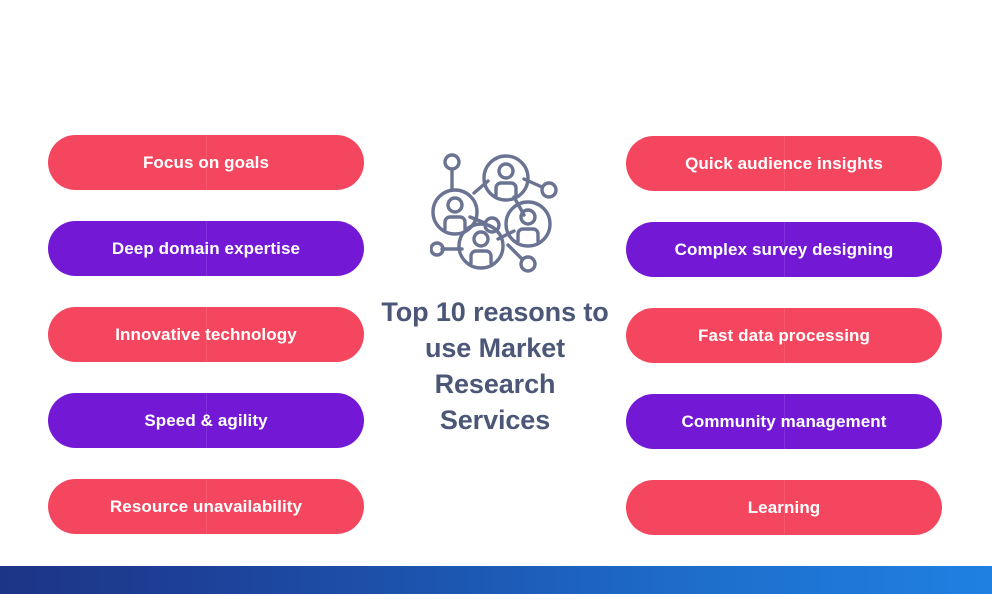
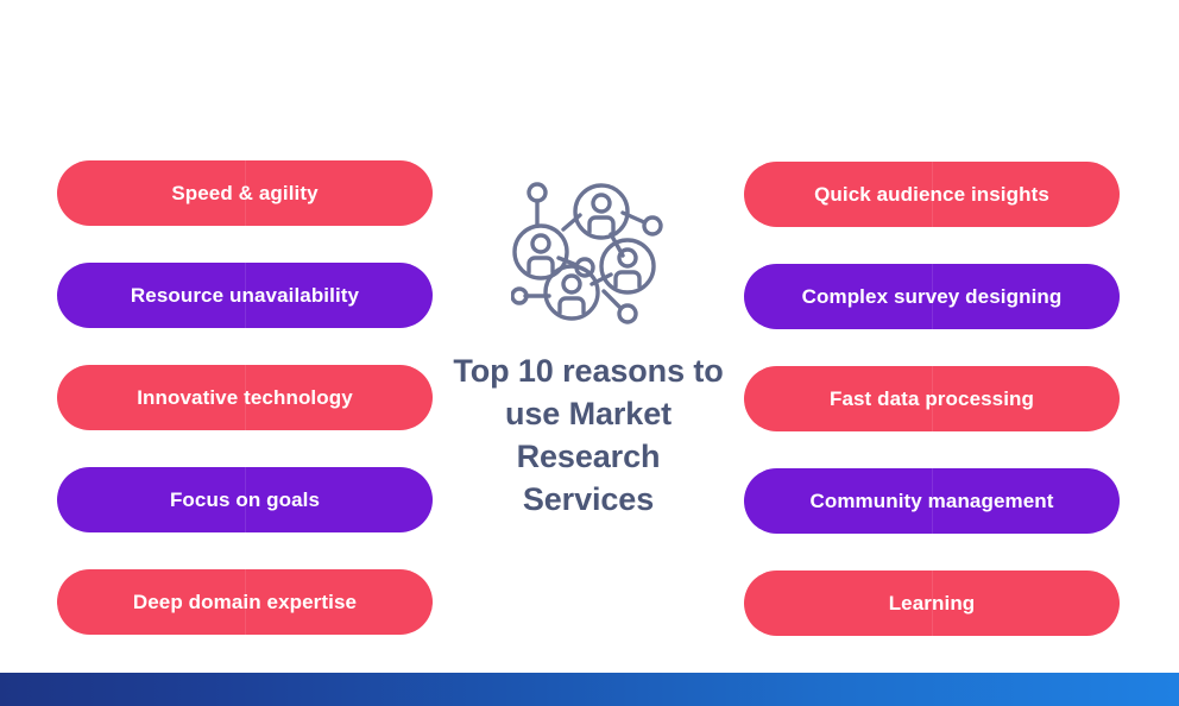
- Focus on goals
+ Speed & agility
- Deep domain expertise
+ Resource unavailability
  Innovative technology
- Speed & agility
+ Focus on goals
- Resource unavailability
+ Deep domain expertise
  Quick audience insights
  Complex survey designing
  Fast data processing
  Community management
  Learning
  Top 10 reasons to use Market Research Services
